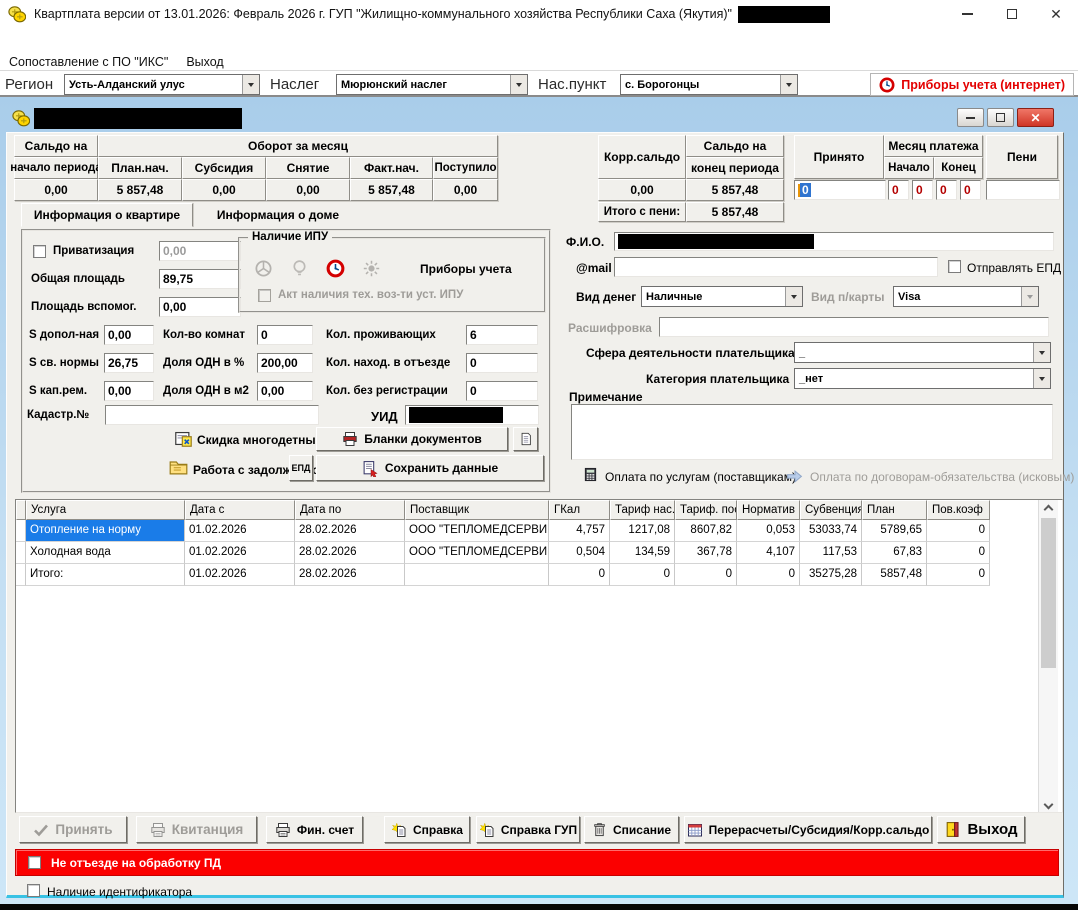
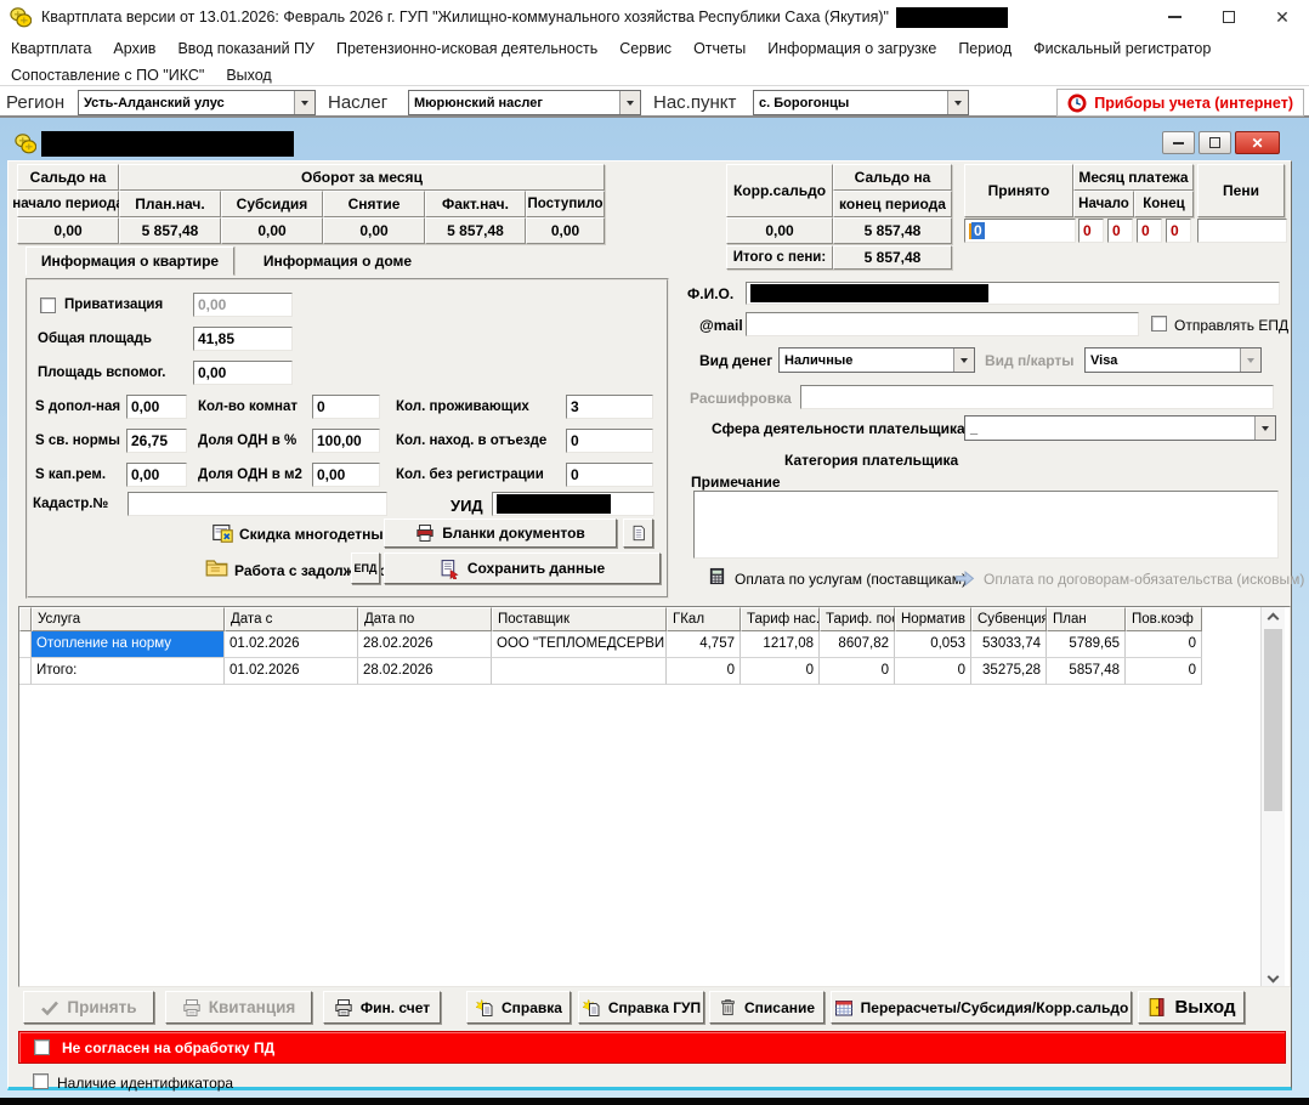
  Квартплата версии от 13.01.2026: Февраль 2026 г. ГУП "Жилищно-коммунального хозяйства Республики Саха (Якутия)"
  ✕
+ Квартплата
+ Архив
+ Ввод показаний ПУ
+ Претензионно-исковая деятельность
+ Сервис
+ Отчеты
+ Информация о загрузке
+ Период
+ Фискальный регистратор
  Сопоставление с ПО "ИКС"
  Выход
  Регион
  Усть-Алданский улус
  Наслег
  Мюрюнский наслег
  Нас.пункт
  с. Борогонцы
  Приборы учета (интернет)
  ✕
  Сальдо на
  Оборот за месяц
  Корр.сальдо
  Сальдо на
  Принято
  Месяц платежа
  Пени
  начало период
  План.нач.
  Субсидия
  Снятие
  Факт.нач.
  Поступило
  конец периода
  Начало
  Конец
  0,00
  5 857,48
  0,00
  0,00
  5 857,48
  0,00
  0,00
  5 857,48
  0
  0
  0
  0
  0
  Итого с пени:
  5 857,48
  Информация о квартире
  Информация о доме
  Приватизация
  0,00
  Общая площадь
- 89,75
+ 41,85
  Площадь вспомог.
  0,00
  S допол-ная
  0,00
  Кол-во комнат
  0
  Кол. проживающих
- 6
+ 3
  S св. нормы
  26,75
  Доля ОДН в %
- 200,00
+ 100,00
  Кол. наход. в отъезде
  0
  S кап.рем.
  0,00
  Доля ОДН в м2
  0,00
  Кол. без регистрации
  0
  Кадастр.№
  УИД
- Наличие ИПУ
- Приборы учета
- Акт наличия тех. воз-ти уст. ИПУ
  Скидка многодетны
  Бланки документов
  ЕПД
  Сохранить данные
  Ф.И.О.
  @mail
  Отправлять ЕПД
  Вид денег
  Наличные
  Вид п/карты
  Visa
  Расшифровка
  Сфера деятельности плательщика
  _
  Категория плательщика
- _нет
  Примечание
  Оплата по услугам (поставщика
  Оплата по договорам-обязательства (исковым)
  Услуга Дата с Дата по Поставщик ГКал Тариф нас. Тариф. по Норматив Субвенция План Пов.коэф
  Отопление на норму 01.02.2026 28.02.2026 ООО "ТЕПЛОМЕДСЕРВИ 4,757 1217,08 8607,82 0,053 53033,74 5789,65 0
- Холодная вода 01.02.2026 28.02.2026 ООО "ТЕПЛОМЕДСЕРВИ 0,504 134,59 367,78 4,107 117,53 67,83 0
  Итого: 01.02.2026 28.02.2026 0 0 0 0 35275,28 5857,48 0
  Принять
  Квитанция
  Фин. счет
  Справка
  Справка ГУП
  Списание
  Перерасчеты/Субсидия/Корр.сальдо
  Выход
- Не отъезде на обработку ПД
+ Не согласен на обработку ПД
  Наличие идентификатора
